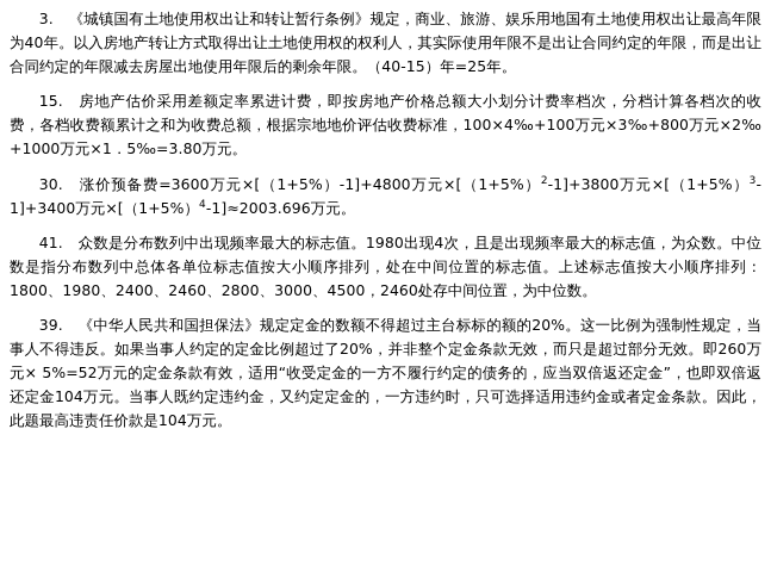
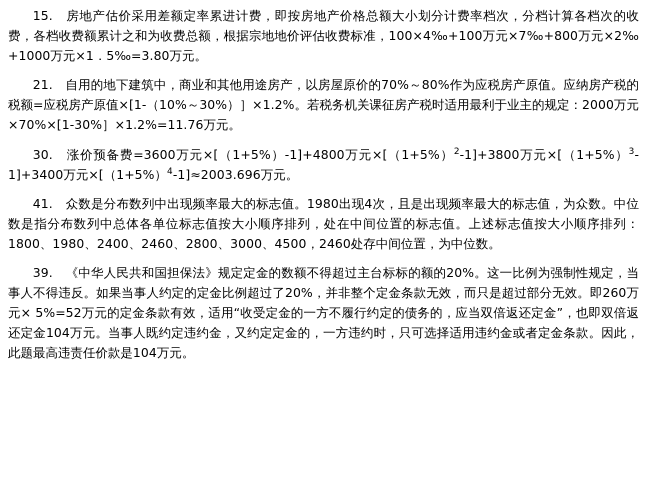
- 3. 《城镇国有土地使用权出让和转让暂行条例》规定，商业、旅游、娱乐用地国有土地使用权出让最高年限为40年。以入房地产转让方式取得出让土地使用权的权利人，其实际使用年限不是出让合同约定的年限，而是出让合同约定的年限减去房屋出地使用年限后的剩余年限。（40-15）年=25年。
- 15. 房地产估价采用差额定率累进计费，即按房地产价格总额大小划分计费率档次，分档计算各档次的收费，各档收费额累计之和为收费总额，根据宗地地价评估收费标准，100×4‰+100万元×3‰+800万元×2‰+1000万元×1．5‰=3.80万元。
+ 15. 房地产估价采用差额定率累进计费，即按房地产价格总额大小划分计费率档次，分档计算各档次的收费，各档收费额累计之和为收费总额，根据宗地地价评估收费标准，100×4‰+100万元×7‰+800万元×2‰+1000万元×1．5‰=3.80万元。
+ 21. 自用的地下建筑中，商业和其他用途房产，以房屋原价的70%～80%作为应税房产原值。应纳房产税的税额=应税房产原值×[1-（10%～30%）］×1.2%。若税务机关课征房产税时适用最利于业主的规定：2000万元×70%×[1-30%］×1.2%=11.76万元。
  30. 涨价预备费=3600万元×[（1+5%）-1]+4800万元×[（1+5%）2-1]+3800万元×[（1+5%）3-1]+3400万元×[（1+5%）4-1]≈2003.696万元。
  41. 众数是分布数列中出现频率最大的标志值。1980出现4次，且是出现频率最大的标志值，为众数。中位数是指分布数列中总体各单位标志值按大小顺序排列，处在中间位置的标志值。上述标志值按大小顺序排列：1800、1980、2400、2460、2800、3000、4500，2460处存中间位置，为中位数。
  39. 《中华人民共和国担保法》规定定金的数额不得超过主台标标的额的20%。这一比例为强制性规定，当事人不得违反。如果当事人约定的定金比例超过了20%，并非整个定金条款无效，而只是超过部分无效。即260万元× 5%=52万元的定金条款有效，适用“收受定金的一方不履行约定的债务的，应当双倍返还定金”，也即双倍返还定金104万元。当事人既约定违约金，又约定定金的，一方违约时，只可选择适用违约金或者定金条款。因此，此题最高违责任价款是104万元。
